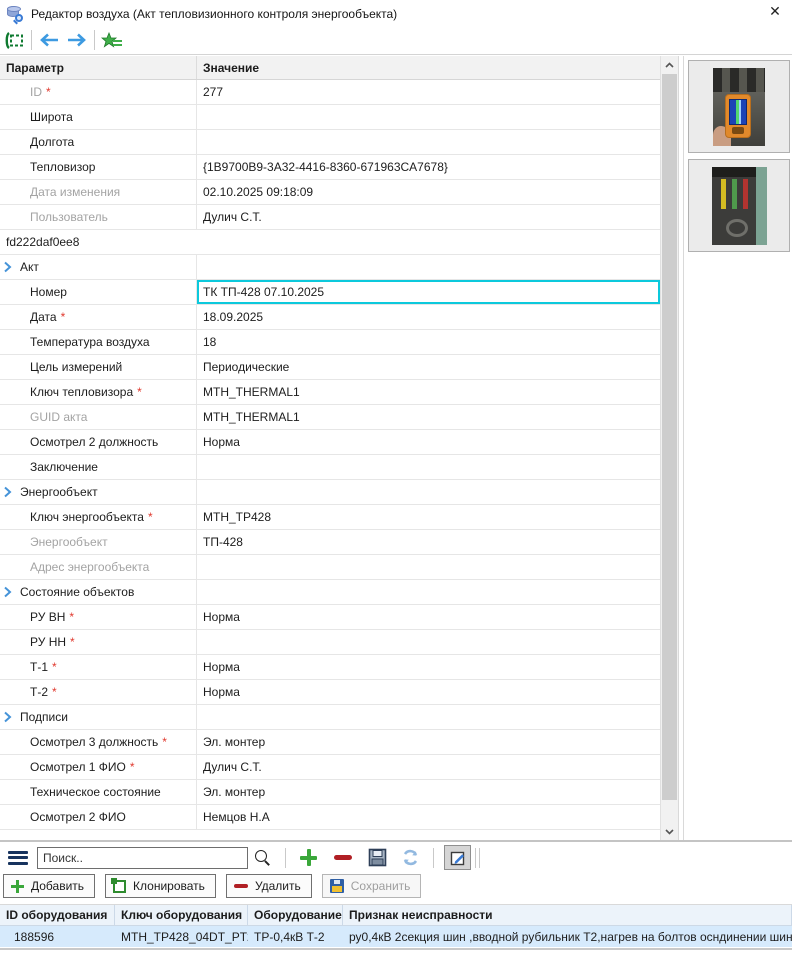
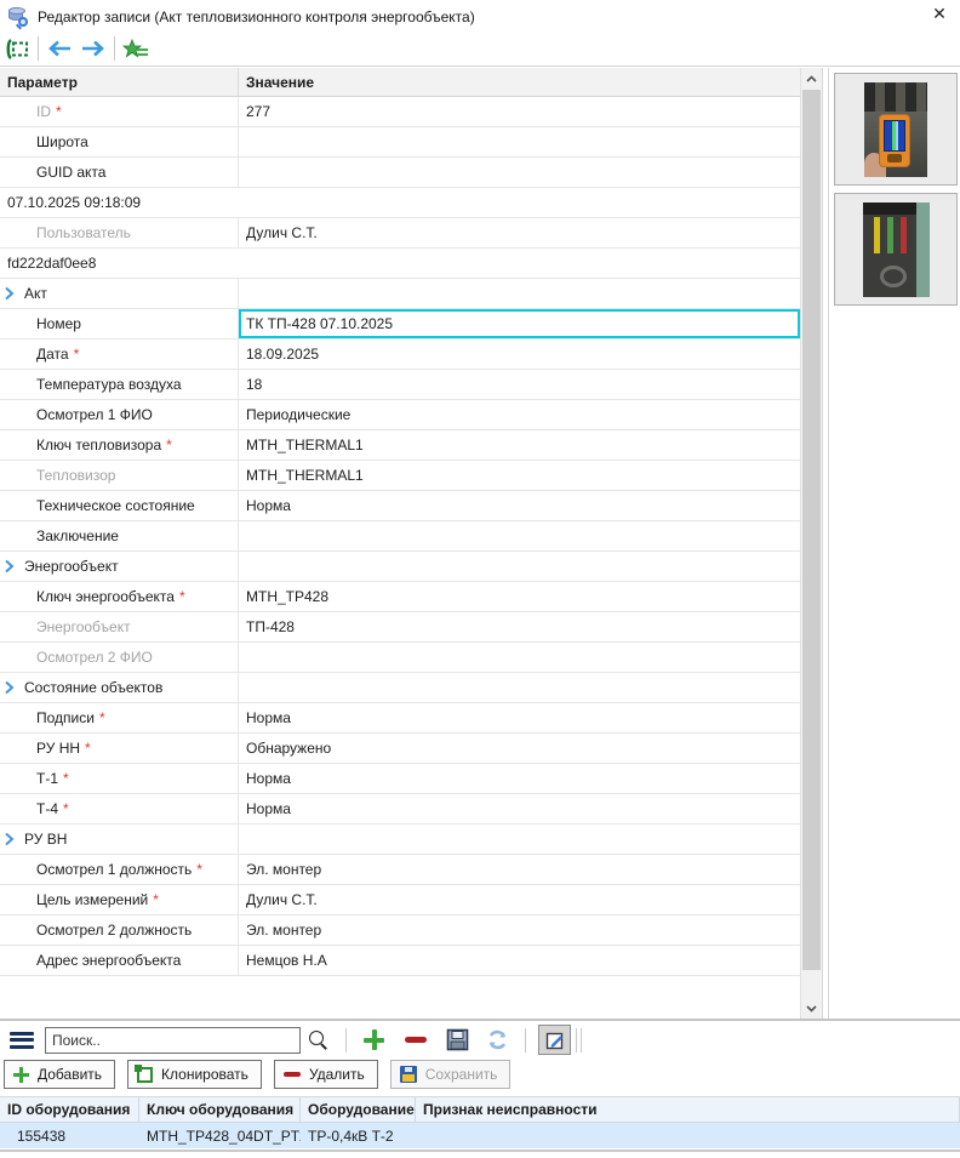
- Редактор воздуха (Акт тепловизионного контроля энергообъекта)
+ Редактор записи (Акт тепловизионного контроля энергообъекта)
  ✕
  Параметр
  Значение
  ID
  *
  277
  Широта
- Долгота
- Тепловизор
+ GUID акта
- {1B9700B9-3A32-4416-8360-671963CA7678}
- Дата изменения
- 02.10.2025 09:18:09
+ 07.10.2025 09:18:09
  Пользователь
  Дулич С.Т.
  fd222daf0ee8
  Акт
  Номер
  ТК ТП-428 07.10.2025
  Дата
  *
  18.09.2025
  Температура воздуха
  18
- Цель измерений
+ Осмотрел 1 ФИО
  Периодические
  Ключ тепловизора
  *
  MTH_THERMAL1
- GUID акта
+ Тепловизор
  MTH_THERMAL1
- Осмотрел 2 должность
+ Техническое состояние
  Норма
  Заключение
  Энергообъект
  Ключ энергообъекта
  *
  MTH_TP428
  Энергообъект
  ТП-428
- Адрес энергообъекта
+ Осмотрел 2 ФИО
  Состояние объектов
- РУ ВН
+ Подписи
  *
  Норма
  РУ НН
  *
+ Обнаружено
  Т-1
  *
  Норма
- Т-2
+ Т-4
  *
  Норма
- Подписи
+ РУ ВН
- Осмотрел 3 должность
+ Осмотрел 1 должность
  *
  Эл. монтер
- Осмотрел 1 ФИО
+ Цель измерений
  *
  Дулич С.Т.
- Техническое состояние
+ Осмотрел 2 должность
  Эл. монтер
- Осмотрел 2 ФИО
+ Адрес энергообъекта
  Немцов Н.А
  Поиск..
  Добавить
  Клонировать
  Удалить
  Сохранить
  ID оборудования
  Ключ оборудования
  Оборудование
  Признак неисправности
- 188596
+ 155438
  MTH_TP428_04DT_PT
  ТР-0,4кВ Т-2
- ру0,4кВ 2секция шин ,вводной рубильник Т2,нагрев на болтов осндинении шин
